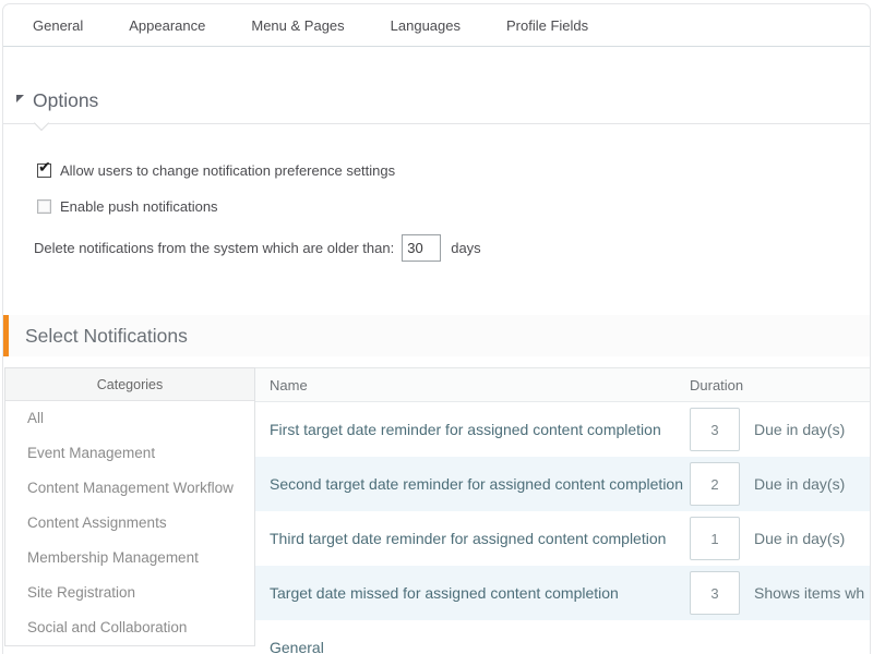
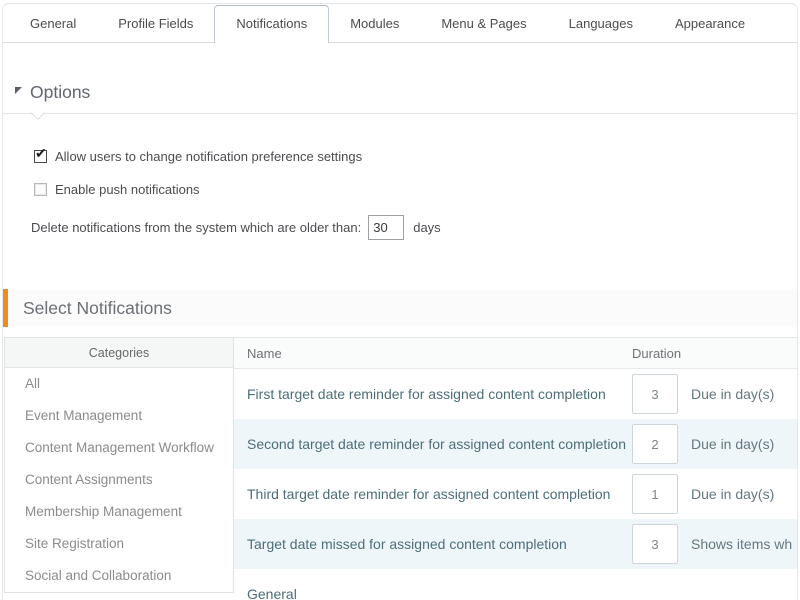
  General
- Appearance
+ Profile Fields
+ Notifications
+ Modules
  Menu & Pages
  Languages
- Profile Fields
+ Appearance
  Options
  ✔
  Allow users to change notification preference settings
  Enable push notifications
  Delete notifications from the system which are older than:
  30
  days
  Select Notifications
  Categories
  All
  Event Management
  Content Management Workflow
  Content Assignments
  Membership Management
  Site Registration
  Social and Collaboration
  Name
  Duration
  First target date reminder for assigned content completion
  3
  Due in day(s)
  Second target date reminder for assigned content completion
  2
  Due in day(s)
  Third target date reminder for assigned content completion
  1
  Due in day(s)
  Target date missed for assigned content completion
  3
  Shows items wh
  General
